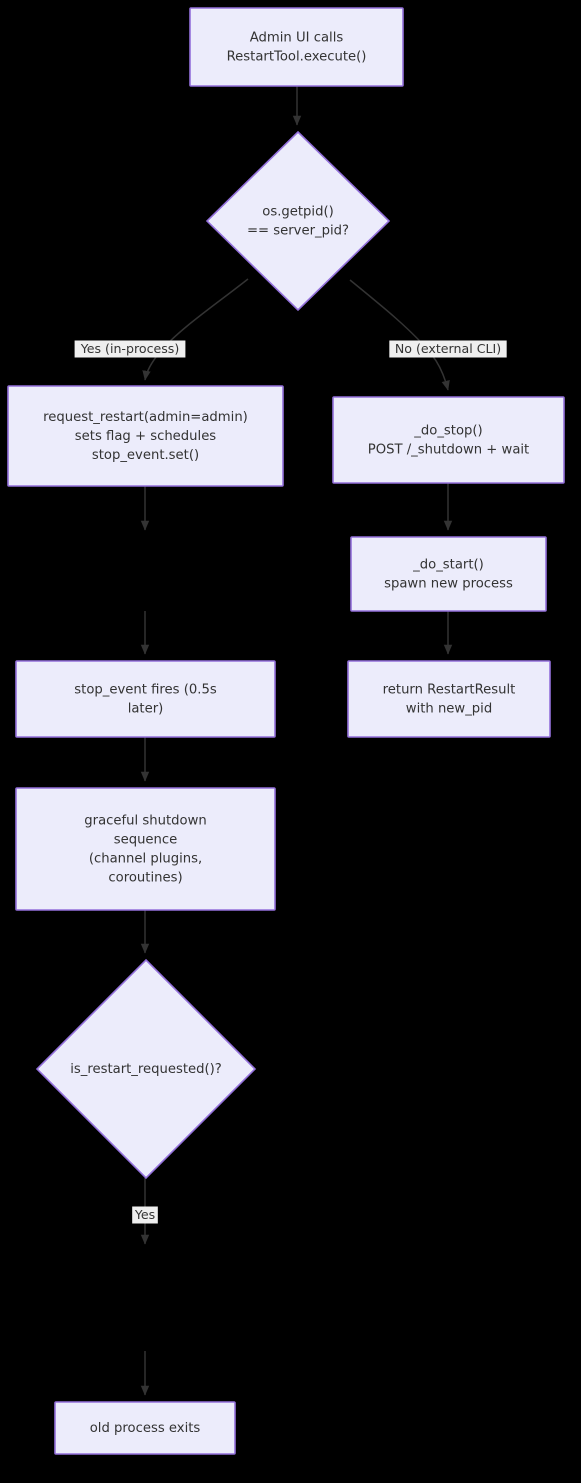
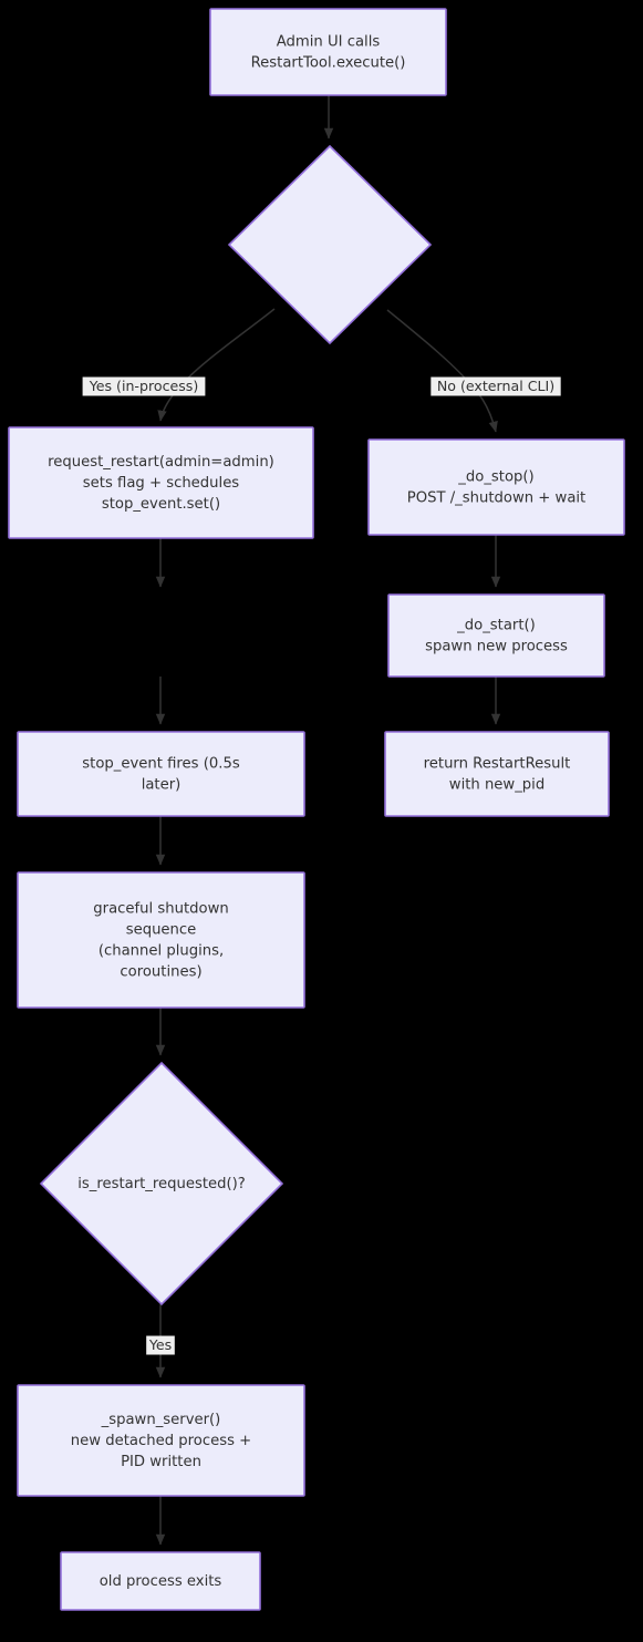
  Admin UI calls RestartTool.execute()
- os.getpid() == server_pid?
  request_restart(admin=admin) sets flag + schedules stop_event.set()
  _do_stop() POST /_shutdown + wait
  _do_start() spawn new process
  stop_event fires (0.5s later)
  return RestartResult with new_pid
  graceful shutdown sequence (channel plugins, coroutines)
  is_restart_requested()?
+ _spawn_server() new detached process + PID written
  old process exits
  Yes (in-process)
  No (external CLI)
  Yes
